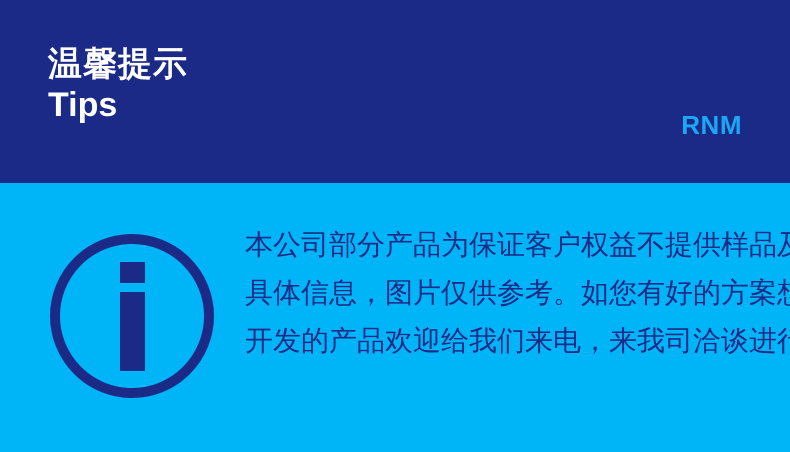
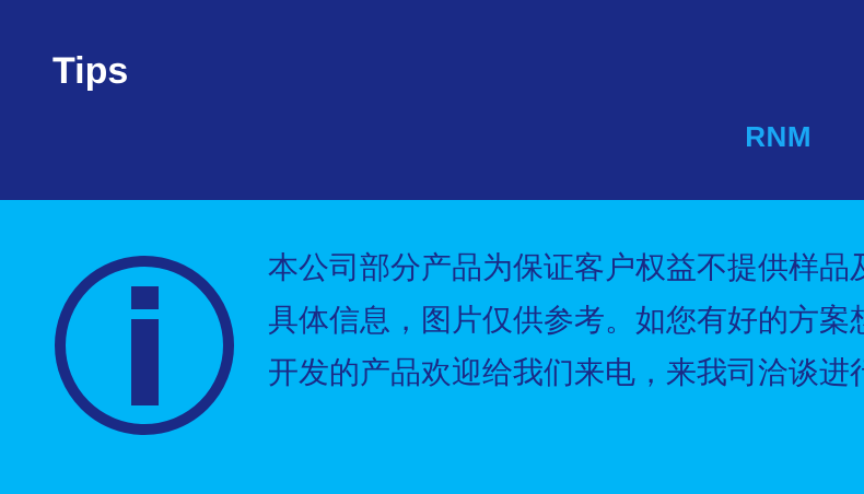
- 温馨提示
  Tips
  RNM
  本公司部分产品为保证客户权益不提供样品
  具体信息，图片仅供参考。如您有好的方案
  开发的产品欢迎给我们来电，来我司洽谈进
